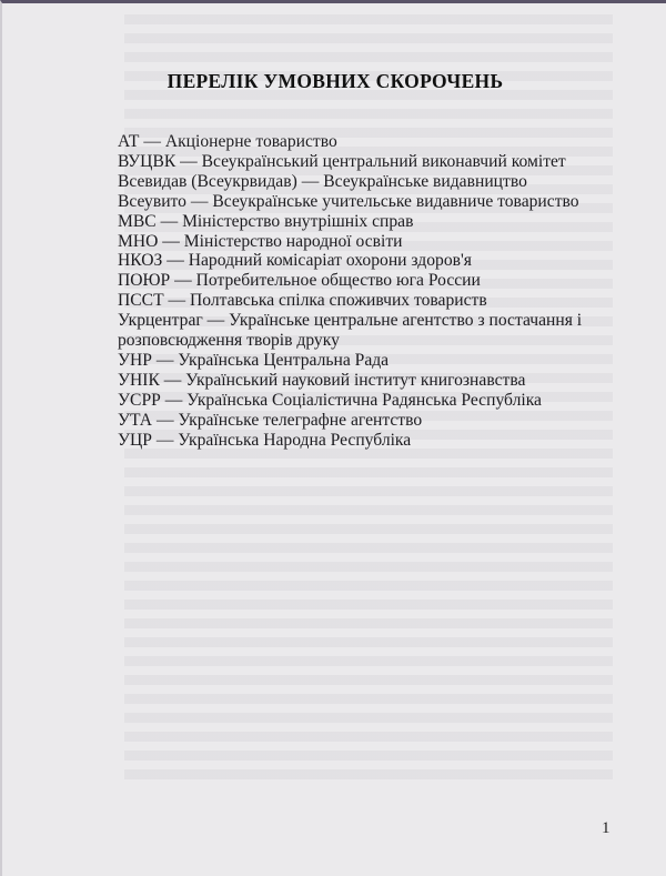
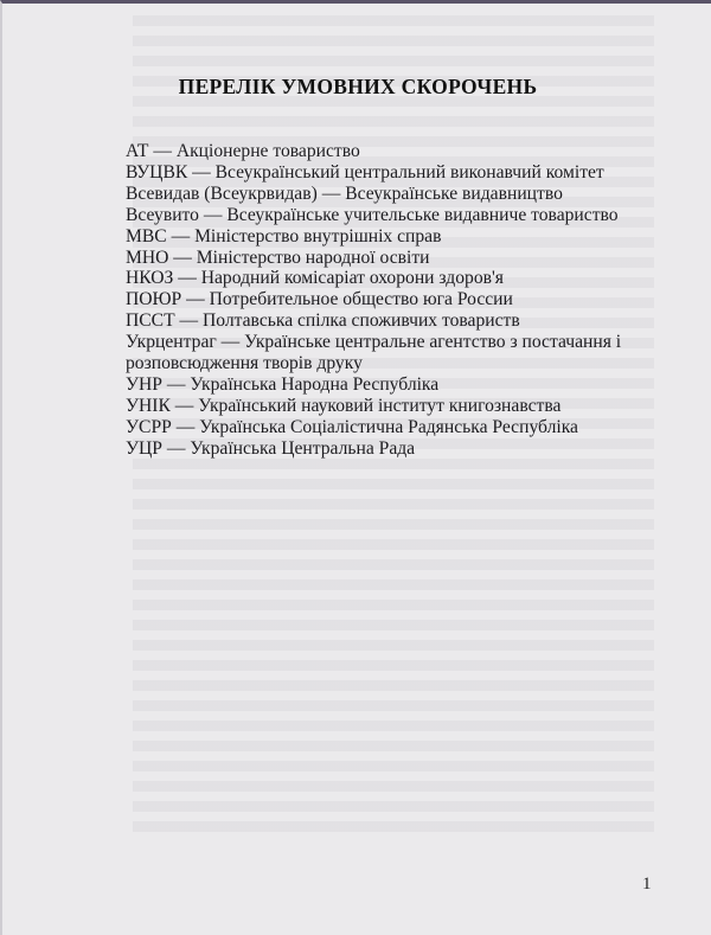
  ПЕРЕЛІК УМОВНИХ СКОРОЧЕНЬ
  АТ — Акціонерне товариство
  ВУЦВК — Всеукраїнський центральний виконавчий комітет
  Всевидав (Всеукрвидав) — Всеукраїнське видавництво
  Всеувито — Всеукраїнське учительське видавниче товариство
  МВС — Міністерство внутрішніх справ
  МНО — Міністерство народної освіти
  НКОЗ — Народний комісаріат охорони здоров'я
  ПОЮР — Потребительное общество юга России
  ПССТ — Полтавська спілка споживчих товариств
  Укрцентраг — Українське центральне агентство з постачання і розповсюдження творів друку
- УНР — Українська Центральна Рада
+ УНР — Українська Народна Республіка
  УНІК — Український науковий інститут книгознавства
  УСРР — Українська Соціалістична Радянська Республіка
- УТА — Українське телеграфне агентство
- УЦР — Українська Народна Республіка
+ УЦР — Українська Центральна Рада
  1
